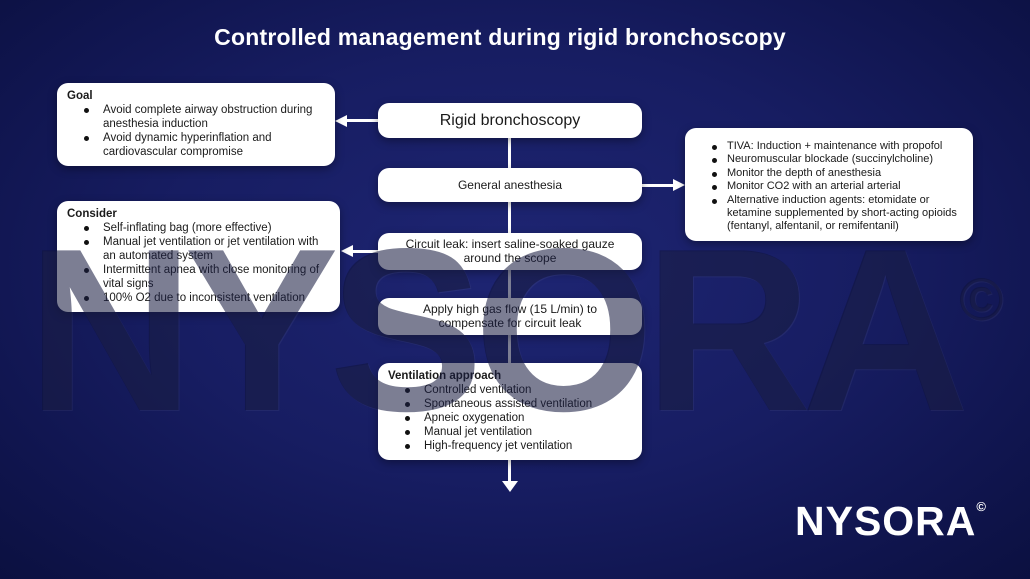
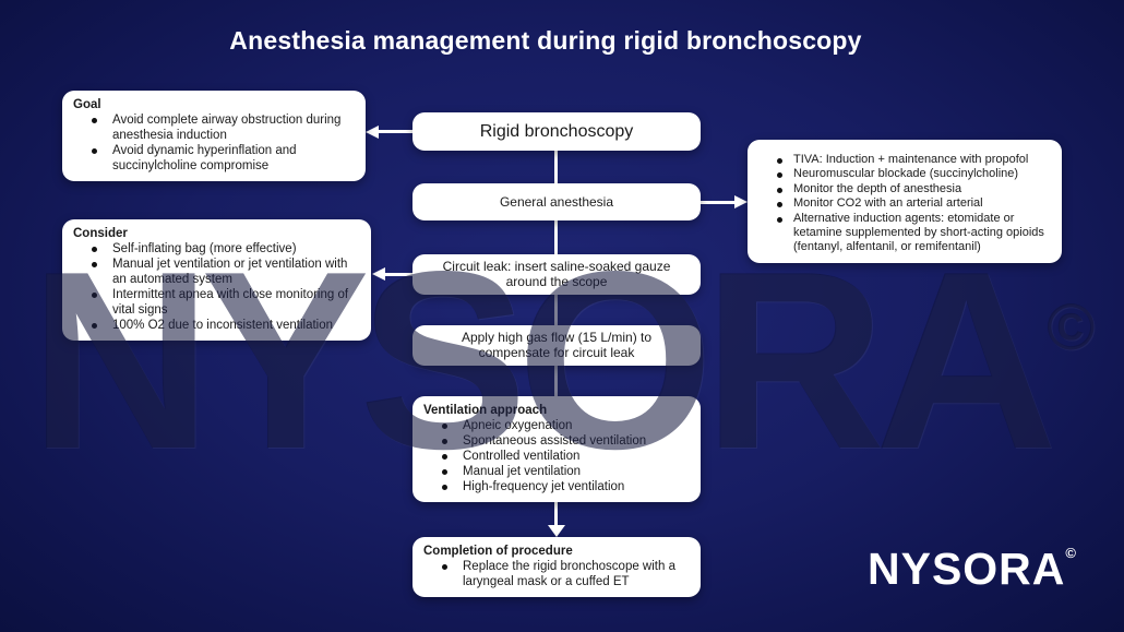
- Controlled management during rigid bronchoscopy
+ Anesthesia management during rigid bronchoscopy
  Goal
  Avoid complete airway obstruction during anesthesia induction
- Avoid dynamic hyperinflation and cardiovascular compromise
+ Avoid dynamic hyperinflation and succinylcholine compromise
  Consider
  Self-inflating bag (more effective)
  Manual jet ventilation or jet ventilation with an automated system
  Intermittent apnea with close monitoring of vital signs
  100% O2 due to inconsistent ventilation
  TIVA: Induction + maintenance with propofol
  Neuromuscular blockade (succinylcholine)
  Monitor the depth of anesthesia
  Monitor CO2 with an arterial arterial
  Alternative induction agents: etomidate or ketamine supplemented by short-acting opioids (fentanyl, alfentanil, or remifentanil)
  Rigid bronchoscopy
  General anesthesia
  Circuit leak: insert saline-soaked gauze around the scope
  Apply high gas flow (15 L/min) to compensate for circuit leak
  Ventilation approach
- Controlled ventilation
+ Apneic oxygenation
  Spontaneous assisted ventilation
- Apneic oxygenation
+ Controlled ventilation
  Manual jet ventilation
  High-frequency jet ventilation
+ Completion of procedure
+ Replace the rigid bronchoscope with a laryngeal mask or a cuffed ET
  NYSORA©
  NYSORA©
